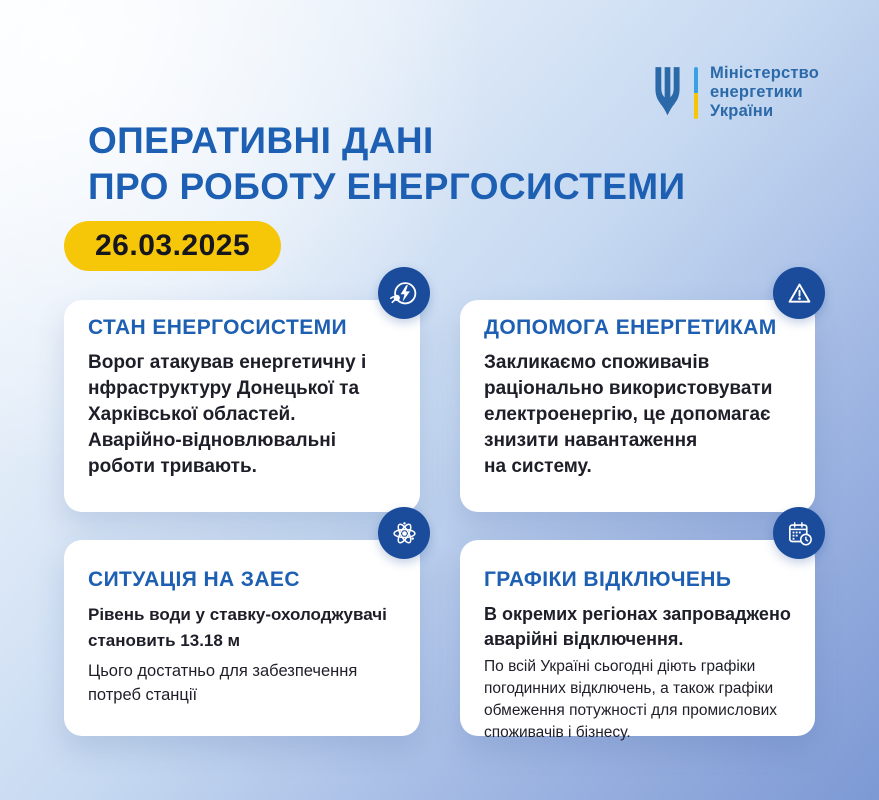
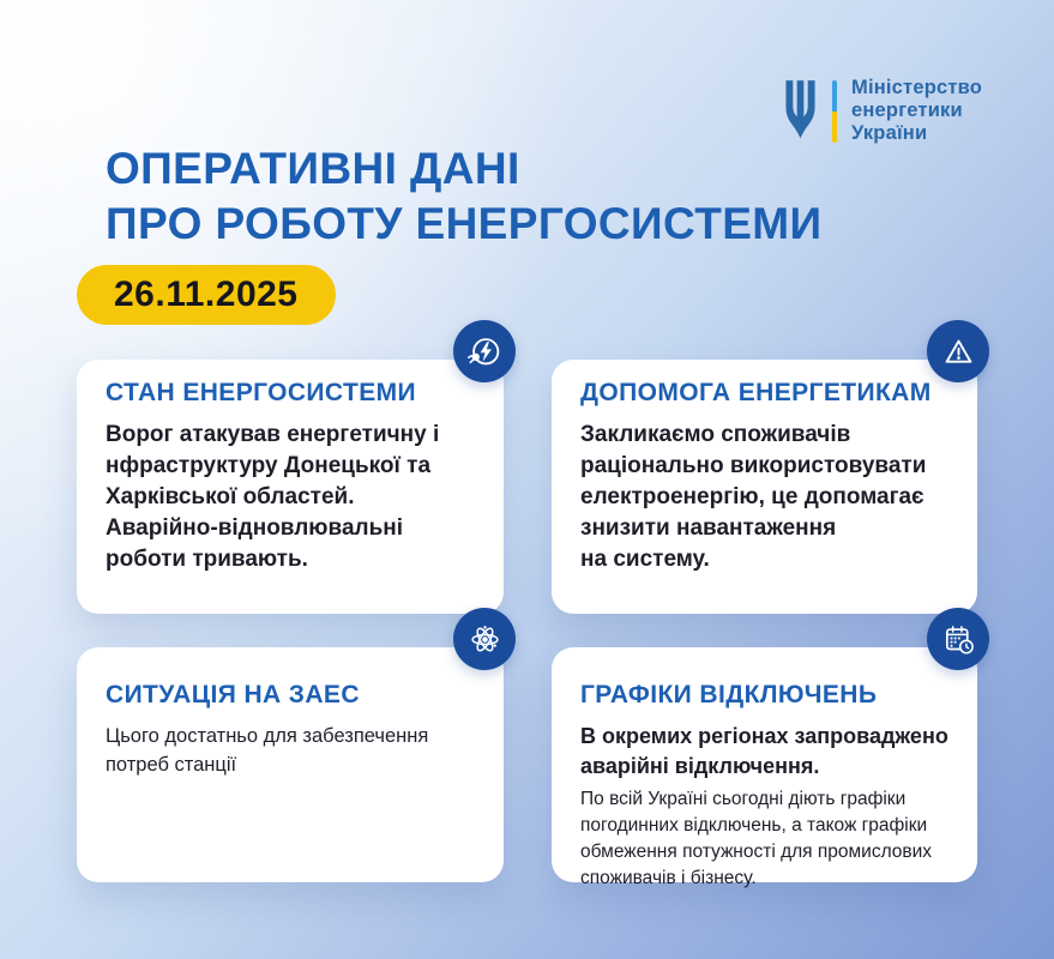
  Міністерство
  енергетики
  України
  ОПЕРАТИВНІ ДАНІ
  ПРО РОБОТУ ЕНЕРГОСИСТЕМИ
- 26.03.2025
+ 26.11.2025
  СТАН ЕНЕРГОСИСТЕМИ
  Ворог атакував енергетичну і
  нфраструктуру Донецької та
  Харківської областей.
  Аварійно-відновлювальні
  роботи тривають.
  ДОПОМОГА ЕНЕРГЕТИКАМ
  Закликаємо споживачів
  раціонально використовувати
  електроенергію, це допомагає
  знизити навантаження
  на систему.
  СИТУАЦІЯ НА ЗАЕС
- Рівень води у ставку-охолоджувачі
- становить 13.18 м
  Цього достатньо для забезпечення
  потреб станції
  ГРАФІКИ ВІДКЛЮЧЕНЬ
  В окремих регіонах запроваджено
  аварійні відключення.
  По всій Україні сьогодні діють графіки
  погодинних відключень, а також графіки
  обмеження потужності для промислових
  споживачів і бізнесу.
